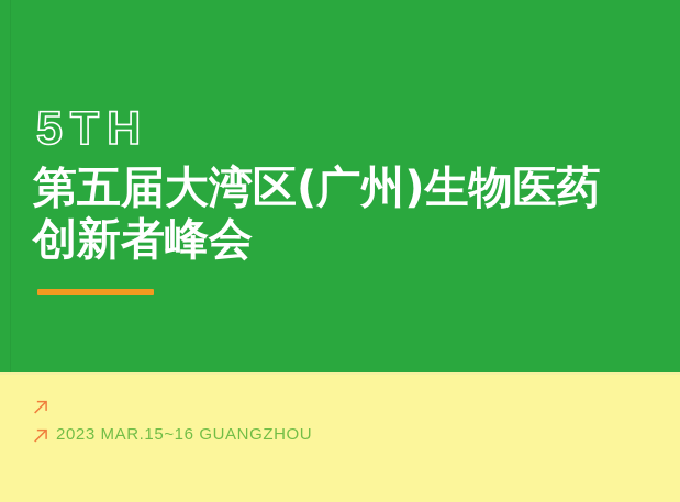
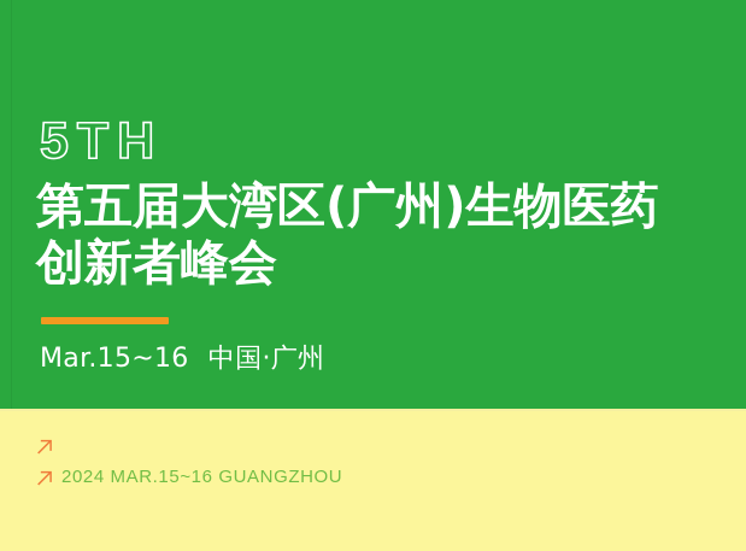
  5TH
  第五届大湾区(广州)生物医药
  创新者峰会
+ Mar.15~16 中国·广州
- 2023 MAR.15~16 GUANGZHOU
+ 2024 MAR.15~16 GUANGZHOU
